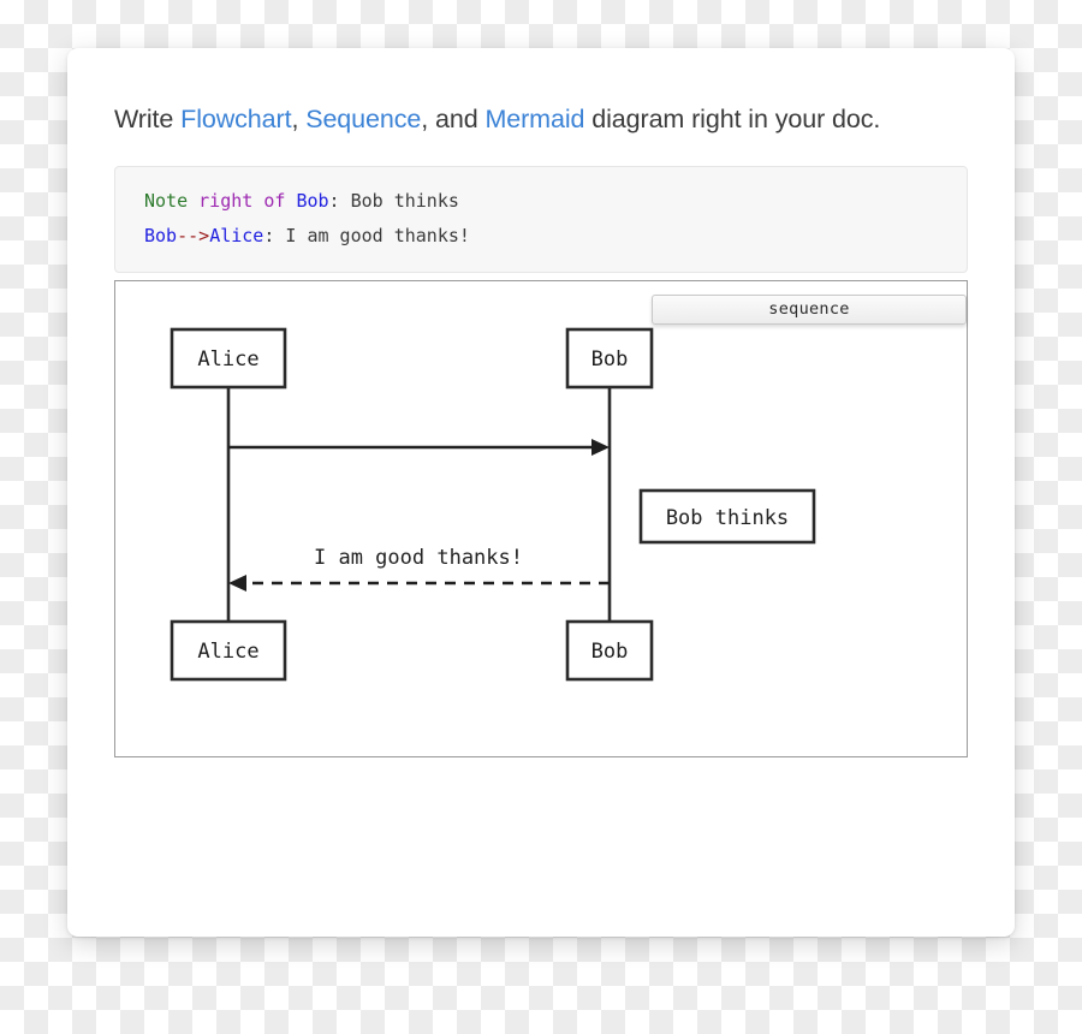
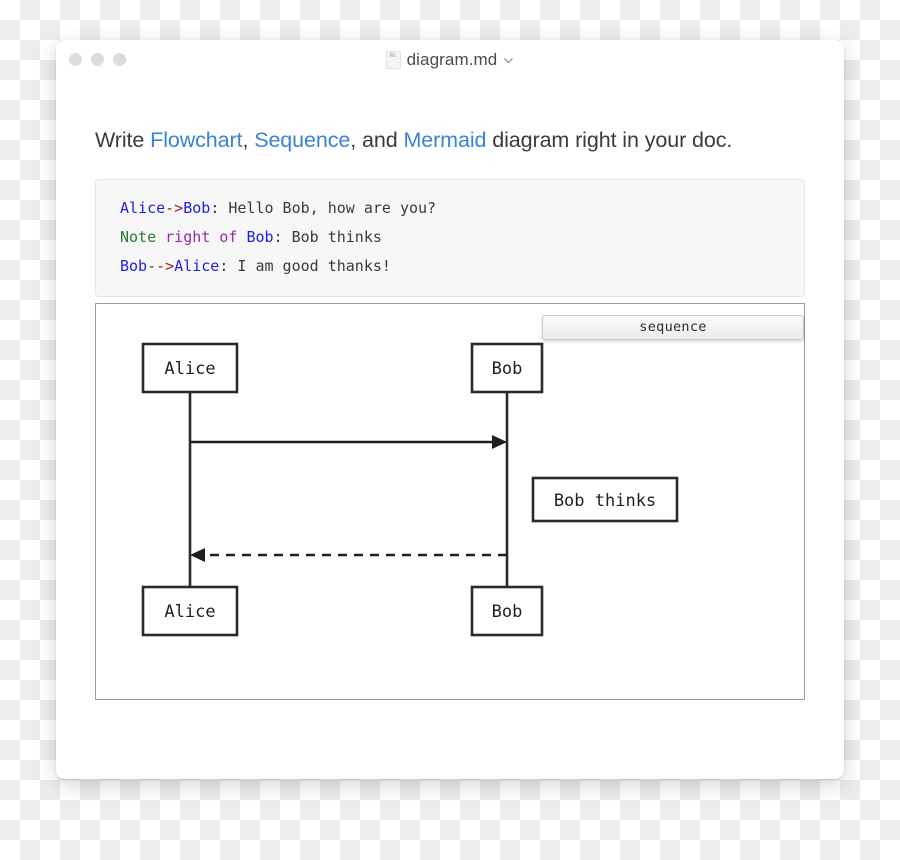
+ diagram.md
  Write Flowchart, Sequence, and Mermaid diagram right in your doc.
+ Alice->Bob: Hello Bob, how are you?
  Note right of Bob: Bob thinks
  Bob-->Alice: I am good thanks!
  sequence
  Alice
  Bob
  Bob thinks
- I am good thanks!
  Alice
  Bob
